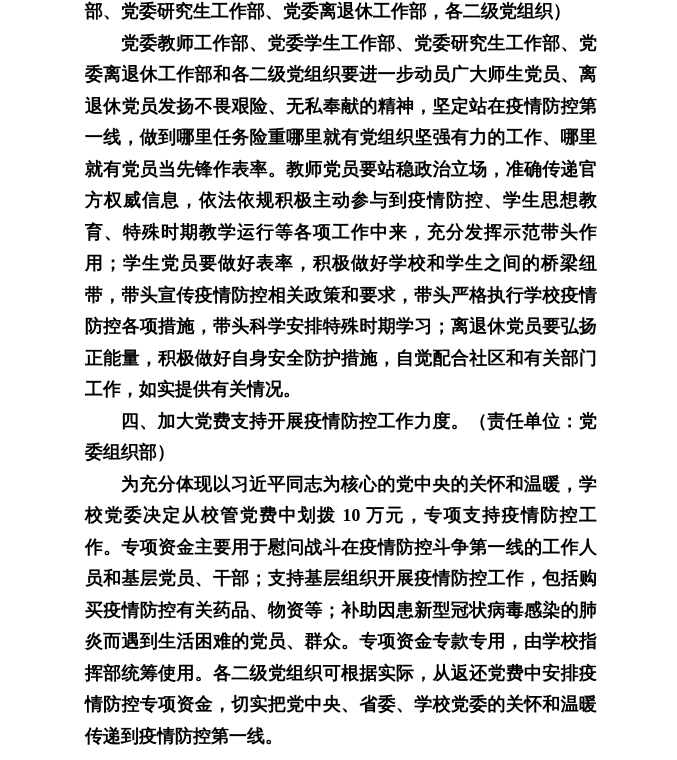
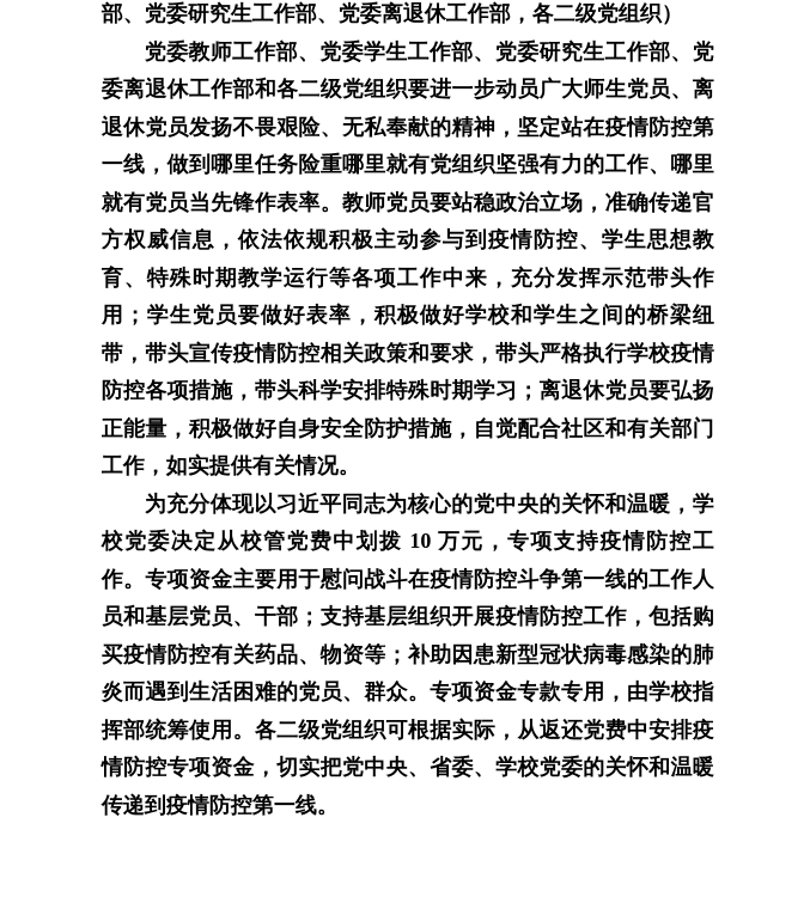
  部、党委研究生工作部、党委离退休工作部，各二级党组织）
  党委教师工作部、党委学生工作部、党委研究生工作部、党委离退休工作部和各二级党组织要进一步动员广大师生党员、离退休党员发扬不畏艰险、无私奉献的精神，坚定站在疫情防控第一线，做到哪里任务险重哪里就有党组织坚强有力的工作、哪里就有党员当先锋作表率。教师党员要站稳政治立场，准确传递官方权威信息，依法依规积极主动参与到疫情防控、学生思想教育、特殊时期教学运行等各项工作中来，充分发挥示范带头作用；学生党员要做好表率，积极做好学校和学生之间的桥梁纽带，带头宣传疫情防控相关政策和要求，带头严格执行学校疫情防控各项措施，带头科学安排特殊时期学习；离退休党员要弘扬正能量，积极做好自身安全防护措施，自觉配合社区和有关部门工作，如实提供有关情况。
- 四、加大党费支持开展疫情防控工作力度。（责任单位：党委组织部）
  为充分体现以习近平同志为核心的党中央的关怀和温暖，学校党委决定从校管党费中划拨 10 万元，专项支持疫情防控工作。专项资金主要用于慰问战斗在疫情防控斗争第一线的工作人员和基层党员、干部；支持基层组织开展疫情防控工作，包括购买疫情防控有关药品、物资等；补助因患新型冠状病毒感染的肺炎而遇到生活困难的党员、群众。专项资金专款专用，由学校指挥部统筹使用。各二级党组织可根据实际，从返还党费中安排疫情防控专项资金，切实把党中央、省委、学校党委的关怀和温暖传递到疫情防控第一线。
